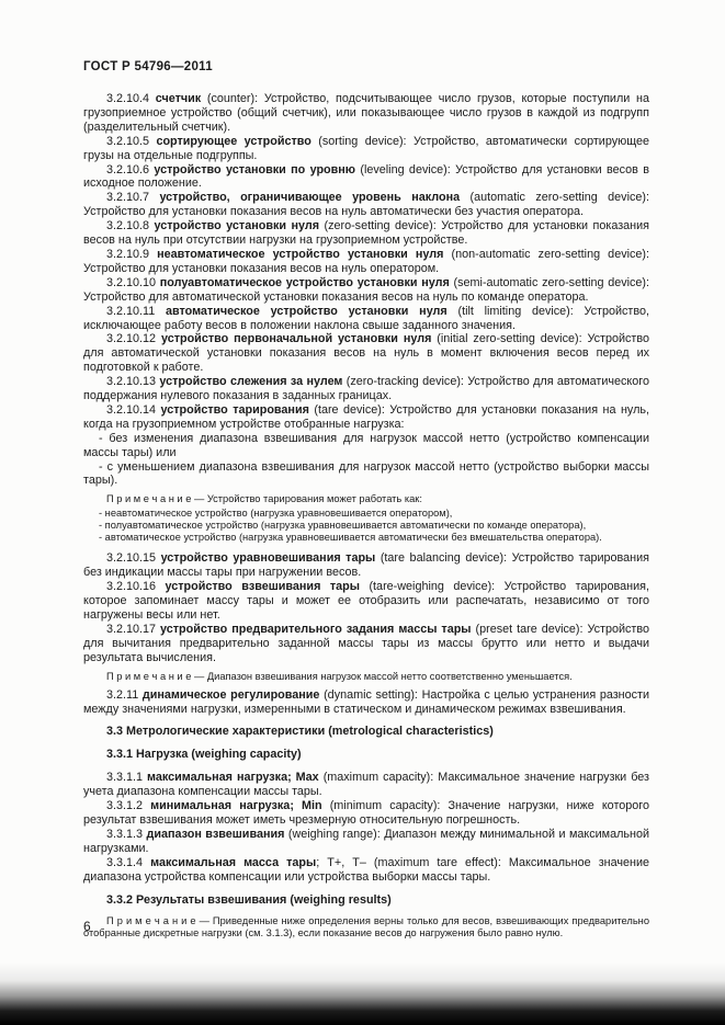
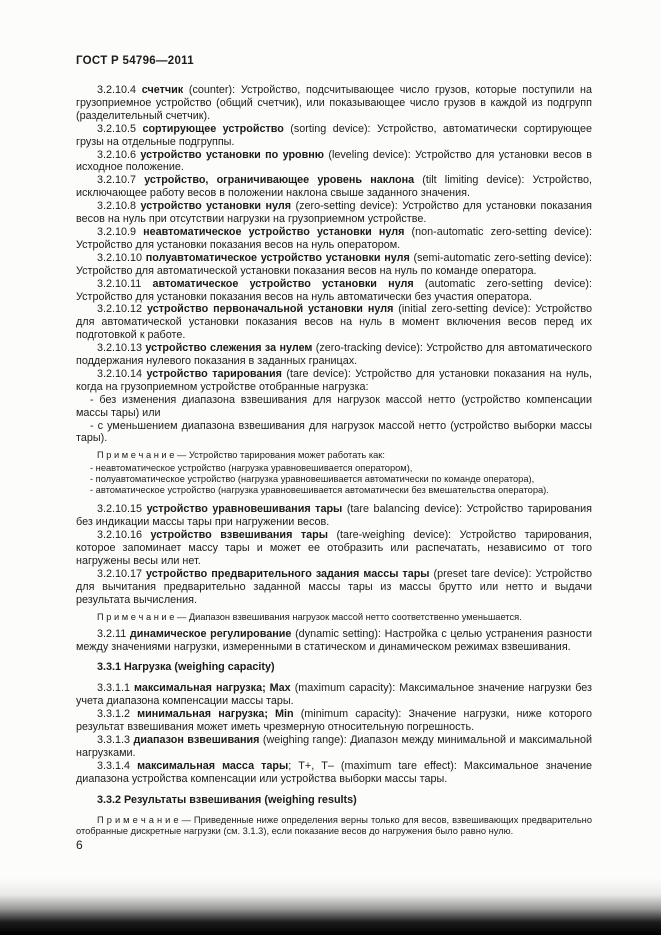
  ГОСТ Р 54796—2011
  3.2.10.4 счетчик (counter): Устройство, подсчитывающее число грузов, которые поступили на грузоприемное устройство (общий счетчик), или показывающее число грузов в каждой из подгрупп (разделительный счетчик).
  3.2.10.5 сортирующее устройство (sorting device): Устройство, автоматически сортирующее грузы на отдельные подгруппы.
  3.2.10.6 устройство установки по уровню (leveling device): Устройство для установки весов в исходное положение.
- 3.2.10.7 устройство, ограничивающее уровень наклона (automatic zero-setting device): Устройство для установки показания весов на нуль автоматически без участия оператора.
+ 3.2.10.7 устройство, ограничивающее уровень наклона (tilt limiting device): Устройство, исключающее работу весов в положении наклона свыше заданного значения.
  3.2.10.8 устройство установки нуля (zero-setting device): Устройство для установки показания весов на нуль при отсутствии нагрузки на грузоприемном устройстве.
  3.2.10.9 неавтоматическое устройство установки нуля (non-automatic zero-setting device): Устройство для установки показания весов на нуль оператором.
  3.2.10.10 полуавтоматическое устройство установки нуля (semi-automatic zero-setting device): Устройство для автоматической установки показания весов на нуль по команде оператора.
- 3.2.10.11 автоматическое устройство установки нуля (tilt limiting device): Устройство, исключающее работу весов в положении наклона свыше заданного значения.
+ 3.2.10.11 автоматическое устройство установки нуля (automatic zero-setting device): Устройство для установки показания весов на нуль автоматически без участия оператора.
  3.2.10.12 устройство первоначальной установки нуля (initial zero-setting device): Устройство для автоматической установки показания весов на нуль в момент включения весов перед их подготовкой к работе.
  3.2.10.13 устройство слежения за нулем (zero-tracking device): Устройство для автоматического поддержания нулевого показания в заданных границах.
  3.2.10.14 устройство тарирования (tare device): Устройство для установки показания на нуль, когда на грузоприемном устройстве отобранные нагрузка:
  - без изменения диапазона взвешивания для нагрузок массой нетто (устройство компенсации массы тары) или
  - с уменьшением диапазона взвешивания для нагрузок массой нетто (устройство выборки массы тары).
  П р и м е ч а н и е — Устройство тарирования может работать как:
  - неавтоматическое устройство (нагрузка уравновешивается оператором),
  - полуавтоматическое устройство (нагрузка уравновешивается автоматически по команде оператора),
  - автоматическое устройство (нагрузка уравновешивается автоматически без вмешательства оператора).
  3.2.10.15 устройство уравновешивания тары (tare balancing device): Устройство тарирования без индикации массы тары при нагружении весов.
  3.2.10.16 устройство взвешивания тары (tare-weighing device): Устройство тарирования, которое запоминает массу тары и может ее отобразить или распечатать, независимо от того нагружены весы или нет.
  3.2.10.17 устройство предварительного задания массы тары (preset tare device): Устройство для вычитания предварительно заданной массы тары из массы брутто или нетто и выдачи результата вычисления.
  П р и м е ч а н и е — Диапазон взвешивания нагрузок массой нетто соответственно уменьшается.
  3.2.11 динамическое регулирование (dynamic setting): Настройка с целью устранения разности между значениями нагрузки, измеренными в статическом и динамическом режимах взвешивания.
- 3.3 Метрологические характеристики (metrological characteristics)
  3.3.1 Нагрузка (weighing capacity)
  3.3.1.1 максимальная нагрузка; Max (maximum capacity): Максимальное значение нагрузки без учета диапазона компенсации массы тары.
  3.3.1.2 минимальная нагрузка; Min (minimum capacity): Значение нагрузки, ниже которого результат взвешивания может иметь чрезмерную относительную погрешность.
  3.3.1.3 диапазон взвешивания (weighing range): Диапазон между минимальной и максимальной нагрузками.
  3.3.1.4 максимальная масса тары; Т+, Т– (maximum tare effect): Максимальное значение диапазона устройства компенсации или устройства выборки массы тары.
  3.3.2 Результаты взвешивания (weighing results)
  П р и м е ч а н и е — Приведенные ниже определения верны только для весов, взвешивающих предварительно отобранные дискретные нагрузки (см. 3.1.3), если показание весов до нагружения было равно нулю.
  6
